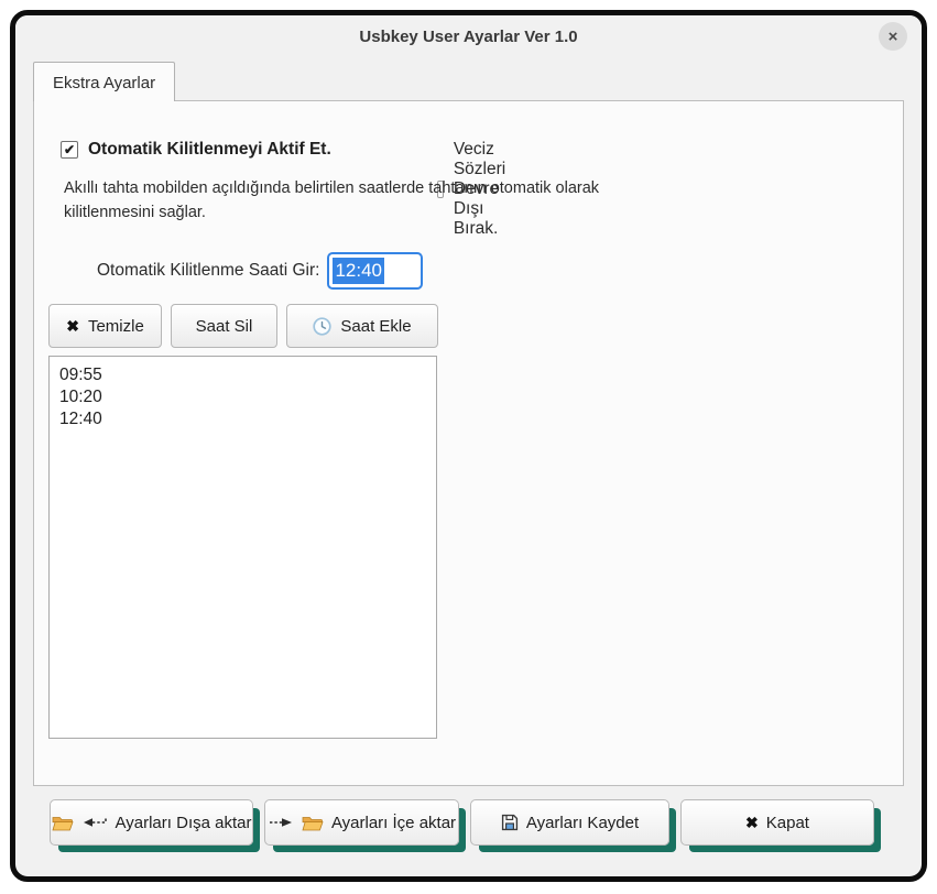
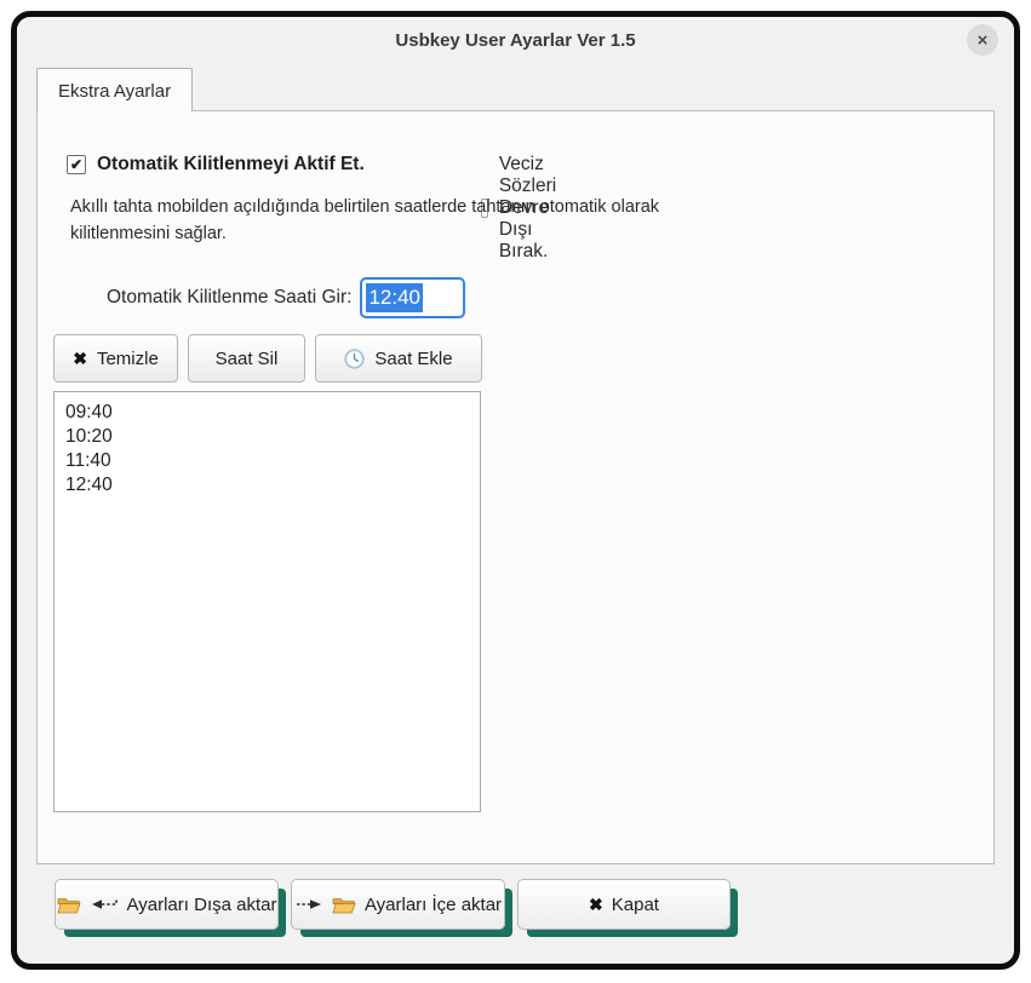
- Usbkey User Ayarlar Ver 1.0
+ Usbkey User Ayarlar Ver 1.5
  ×
  Ekstra Ayarlar
  ✔
  Otomatik Kilitlenmeyi Aktif Et.
  Veciz Sözleri Devre Dışı Bırak.
  Akıllı tahta mobilden açıldığında belirtilen saatlerde tahtanın otomatik olarak kilitlenmesini sağlar.
  Otomatik Kilitlenme Saati Gir:
  12:40
  ✖
  Temizle
  Saat Sil
  Saat Ekle
- 09:55
+ 09:40
  10:20
+ 11:40
  12:40
  Ayarları Dışa aktar
  Ayarları İçe aktar
- Ayarları Kaydet
  ✖
  Kapat
